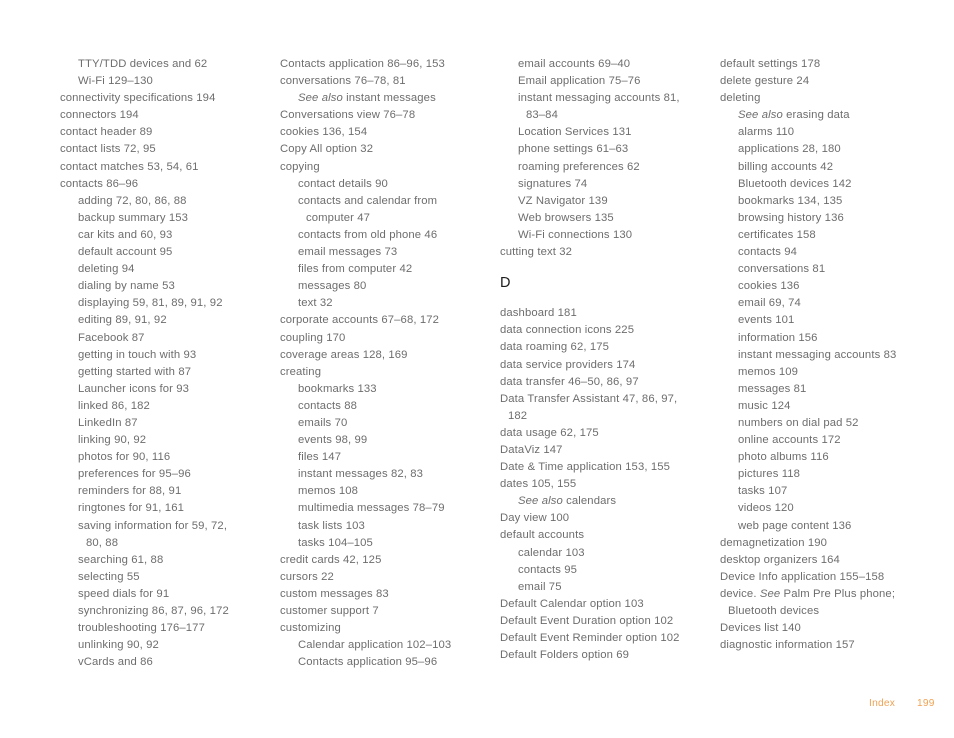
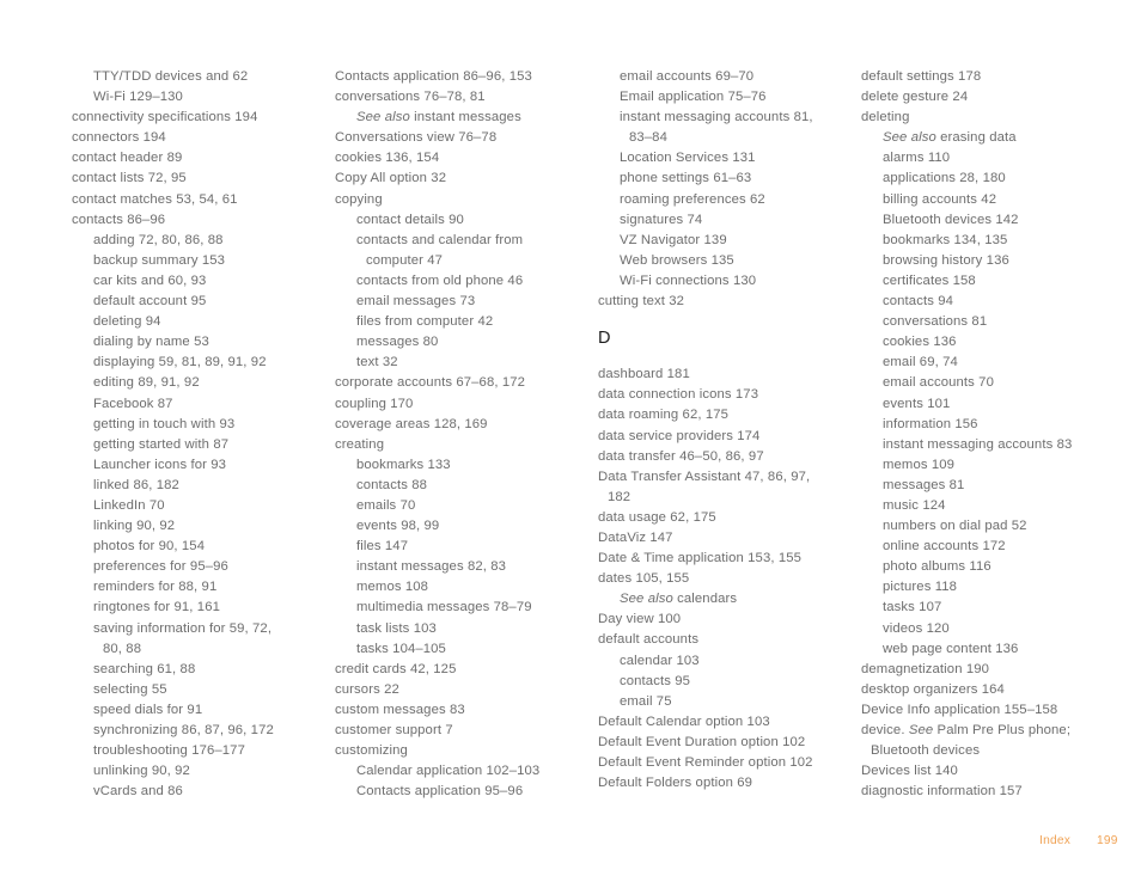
  TTY/TDD devices and 62
  Wi-Fi 129–130
  connectivity specifications 194
  connectors 194
  contact header 89
  contact lists 72, 95
  contact matches 53, 54, 61
  contacts 86–96
  adding 72, 80, 86, 88
  backup summary 153
  car kits and 60, 93
  default account 95
  deleting 94
  dialing by name 53
  displaying 59, 81, 89, 91, 92
  editing 89, 91, 92
  Facebook 87
  getting in touch with 93
  getting started with 87
  Launcher icons for 93
  linked 86, 182
- LinkedIn 87
+ LinkedIn 70
  linking 90, 92
- photos for 90, 116
+ photos for 90, 154
  preferences for 95–96
  reminders for 88, 91
  ringtones for 91, 161
  saving information for 59, 72,
  80, 88
  searching 61, 88
  selecting 55
  speed dials for 91
  synchronizing 86, 87, 96, 172
  troubleshooting 176–177
  unlinking 90, 92
  vCards and 86
  Contacts application 86–96, 153
  conversations 76–78, 81
  See also instant messages
  Conversations view 76–78
  cookies 136, 154
  Copy All option 32
  copying
  contact details 90
  contacts and calendar from
  computer 47
  contacts from old phone 46
  email messages 73
  files from computer 42
  messages 80
  text 32
  corporate accounts 67–68, 172
  coupling 170
  coverage areas 128, 169
  creating
  bookmarks 133
  contacts 88
  emails 70
  events 98, 99
  files 147
  instant messages 82, 83
  memos 108
  multimedia messages 78–79
  task lists 103
  tasks 104–105
  credit cards 42, 125
  cursors 22
  custom messages 83
  customer support 7
  customizing
  Calendar application 102–103
  Contacts application 95–96
- email accounts 69–40
+ email accounts 69–70
  Email application 75–76
  instant messaging accounts 81,
  83–84
  Location Services 131
  phone settings 61–63
  roaming preferences 62
  signatures 74
  VZ Navigator 139
  Web browsers 135
  Wi-Fi connections 130
  cutting text 32
  D
  dashboard 181
- data connection icons 225
+ data connection icons 173
  data roaming 62, 175
  data service providers 174
  data transfer 46–50, 86, 97
  Data Transfer Assistant 47, 86, 97,
  182
  data usage 62, 175
  DataViz 147
  Date & Time application 153, 155
  dates 105, 155
  See also calendars
  Day view 100
  default accounts
  calendar 103
  contacts 95
  email 75
  Default Calendar option 103
  Default Event Duration option 102
  Default Event Reminder option 102
  Default Folders option 69
  default settings 178
  delete gesture 24
  deleting
  See also erasing data
  alarms 110
  applications 28, 180
  billing accounts 42
  Bluetooth devices 142
  bookmarks 134, 135
  browsing history 136
  certificates 158
  contacts 94
  conversations 81
  cookies 136
  email 69, 74
+ email accounts 70
  events 101
  information 156
  instant messaging accounts 83
  memos 109
  messages 81
  music 124
  numbers on dial pad 52
  online accounts 172
  photo albums 116
  pictures 118
  tasks 107
  videos 120
  web page content 136
  demagnetization 190
  desktop organizers 164
  Device Info application 155–158
  device. See Palm Pre Plus phone;
  Bluetooth devices
  Devices list 140
  diagnostic information 157
  Index
  199
